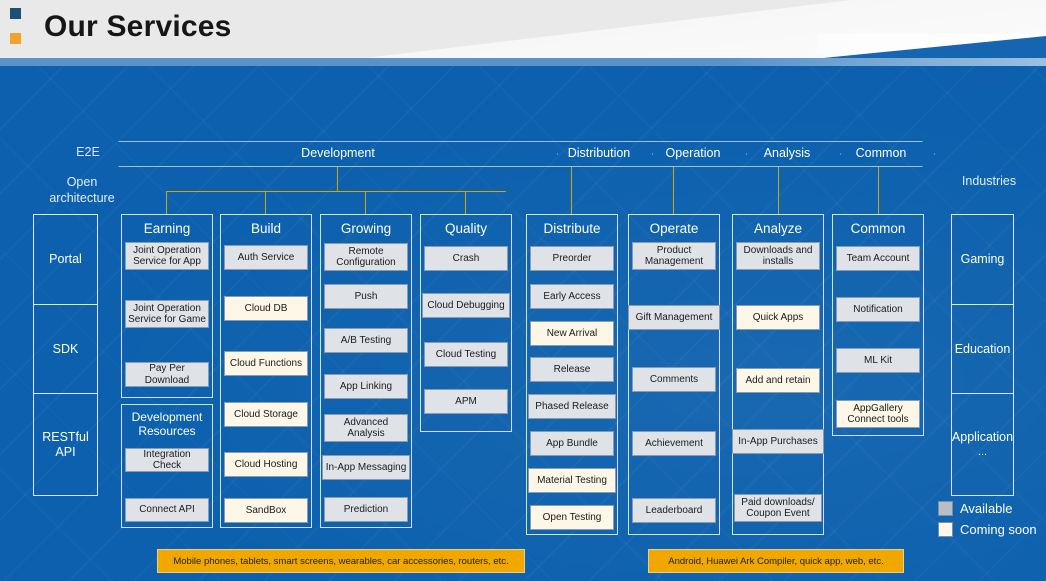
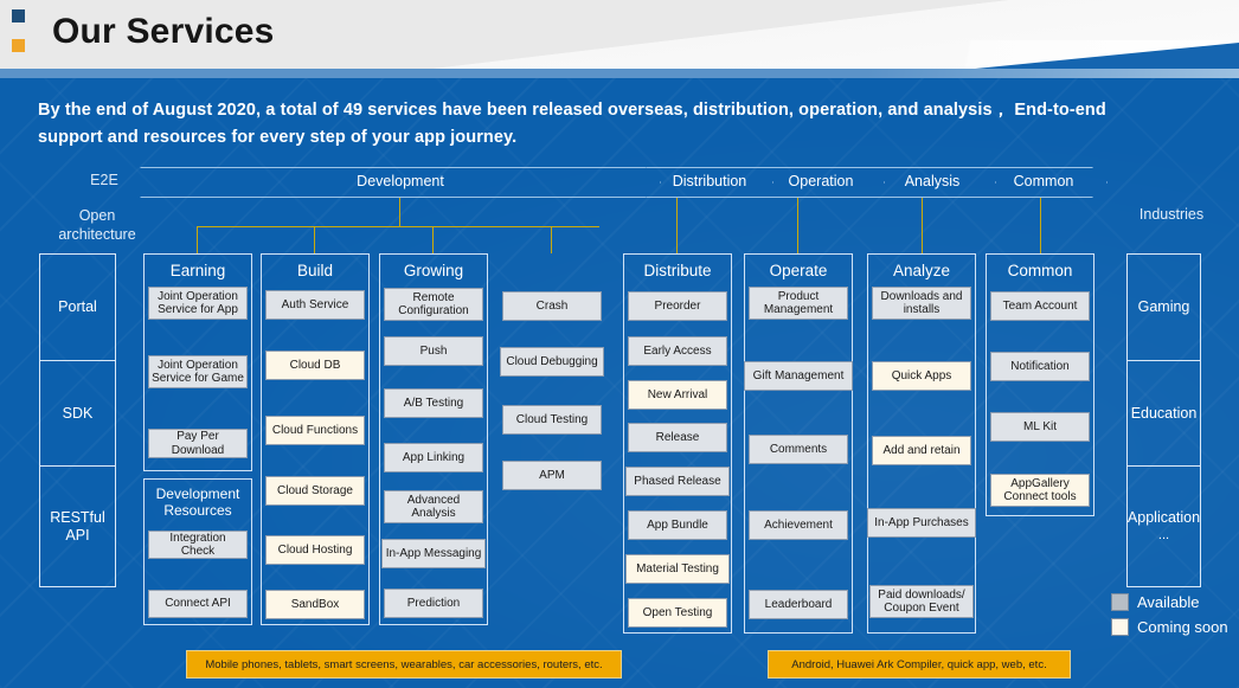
  Our Services
+ By the end of August 2020, a total of 49 services have been released overseas, distribution, operation, and analysis， End-to-end support and resources for every step of your app journey.
  E2E
  Development
  Distribution
  Operation
  Analysis
  Common
  Open architecture
  Portal
  SDK
  RESTful
  API
  Industries
  Gaming
  Education
  Application
  ...
  Earning
  Joint Operation Service for App
  Joint Operation Service for Game
  Pay Per Download
  Development
  Resources
  Integration Check
  Connect API
  Build
  Auth Service
  Cloud DB
  Cloud Functions
  Cloud Storage
  Cloud Hosting
  SandBox
  Growing
  Remote Configuration
  Push
  A/B Testing
  App Linking
  Advanced Analysis
  In-App Messaging
  Prediction
- Quality
  Crash
  Cloud Debugging
  Cloud Testing
  APM
  Distribute
  Preorder
  Early Access
  New Arrival
  Release
  Phased Release
  App Bundle
  Material Testing
  Open Testing
  Operate
  Product Management
  Gift Management
  Comments
  Achievement
  Leaderboard
  Analyze
  Downloads and installs
  Quick Apps
  Add and retain
  In-App Purchases
  Paid downloads/ Coupon Event
  Common
  Team Account
  Notification
  ML Kit
  AppGallery Connect tools
  Available
  Coming soon
  Mobile phones, tablets, smart screens, wearables, car accessories, routers, etc.
  Android, Huawei Ark Compiler, quick app, web, etc.
